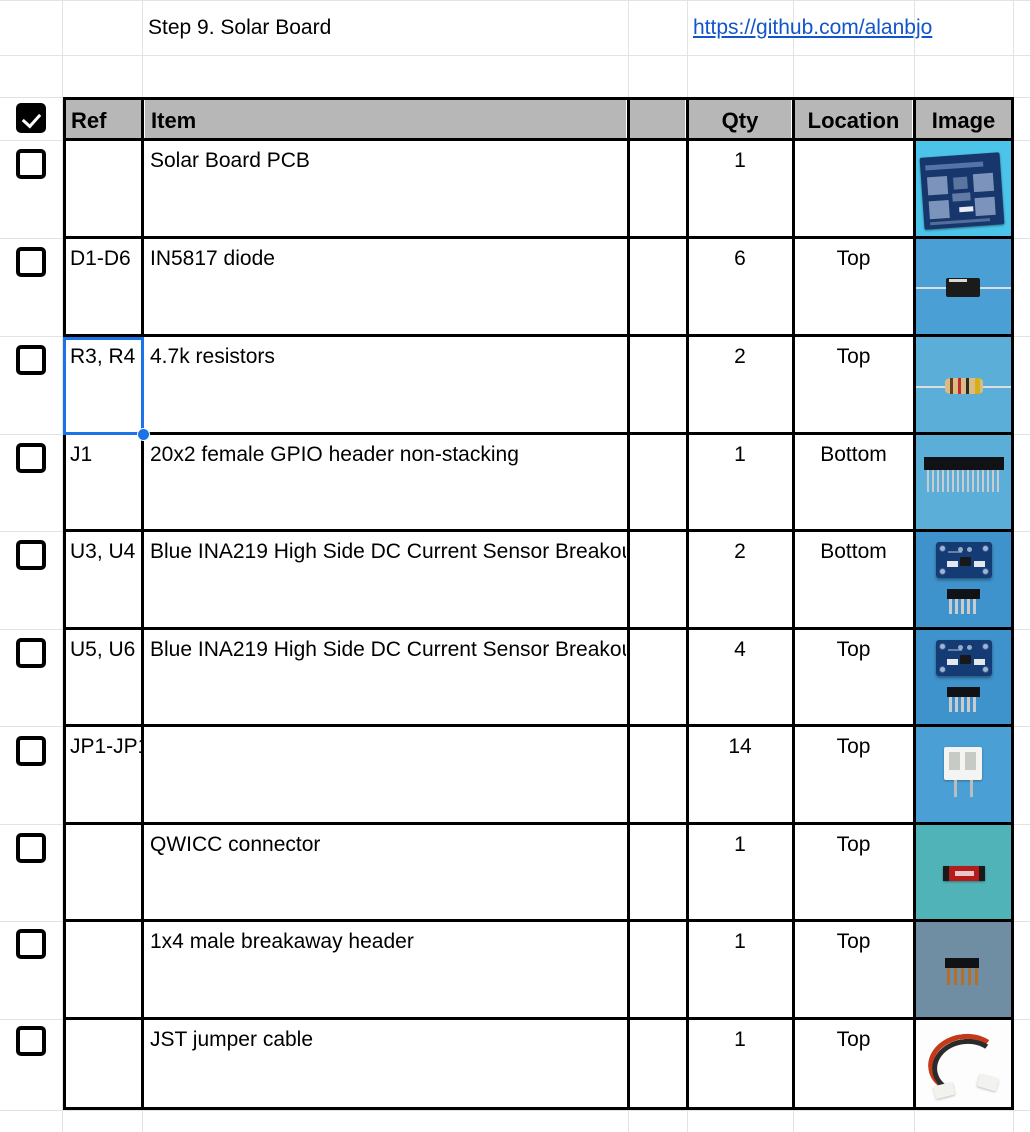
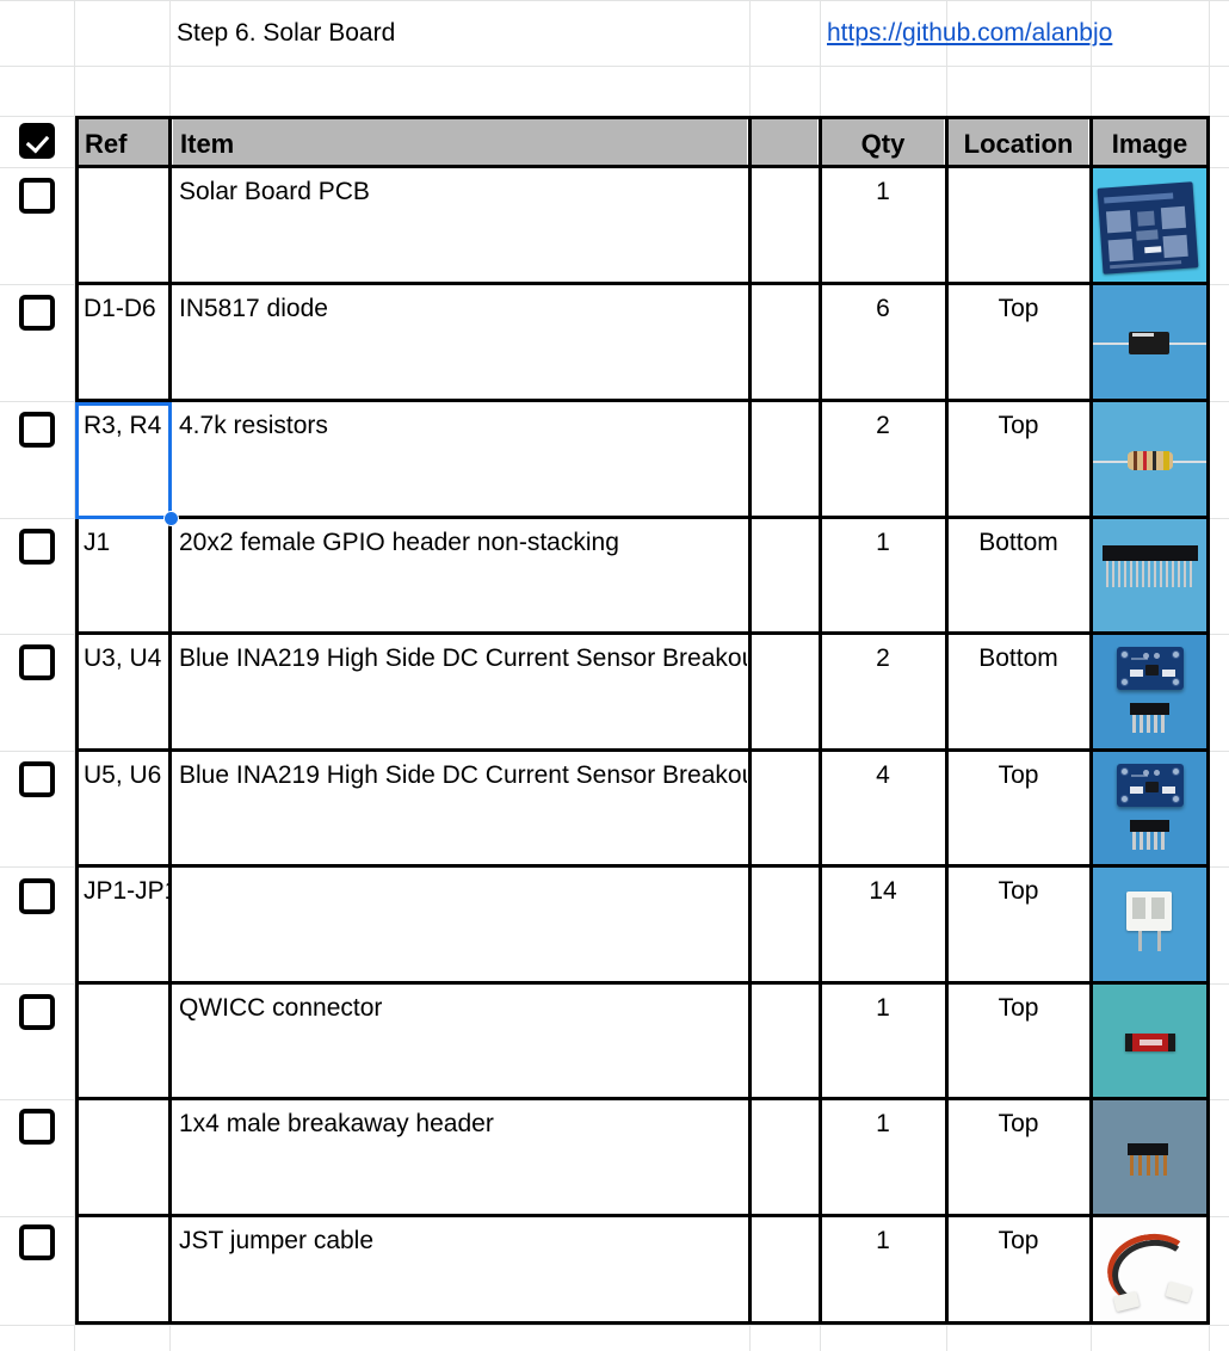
- Step 9. Solar Board
+ Step 6. Solar Board
  https://github.com/alanbjo
  Ref
  Item
  Qty
  Location
  Image
  D1-D6
  R3, R4
  J1
  U3, U4
  U5, U6
  JP1-JP
  Solar Board PCB
  IN5817 diode
  4.7k resistors
  20x2 female GPIO header non-stacking
  Blue INA219 High Side DC Current Sensor Breako
  Blue INA219 High Side DC Current Sensor Breako
  QWICC connector
  1x4 male breakaway header
  JST jumper cable
  1
  6
  2
  1
  2
  4
  14
  1
  1
  1
  Top
  Top
  Bottom
  Bottom
  Top
  Top
  Top
  Top
  Top
